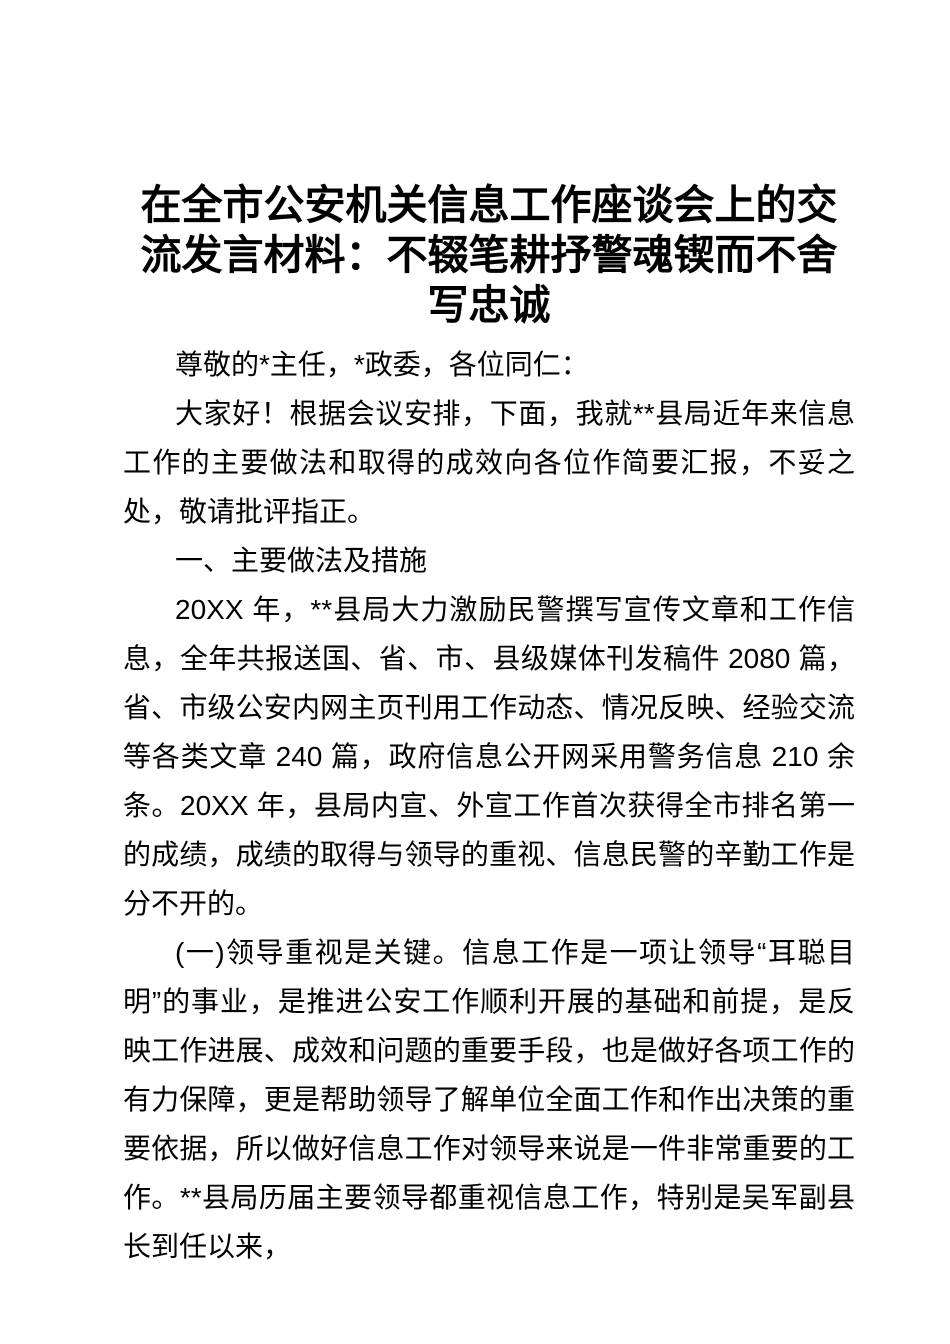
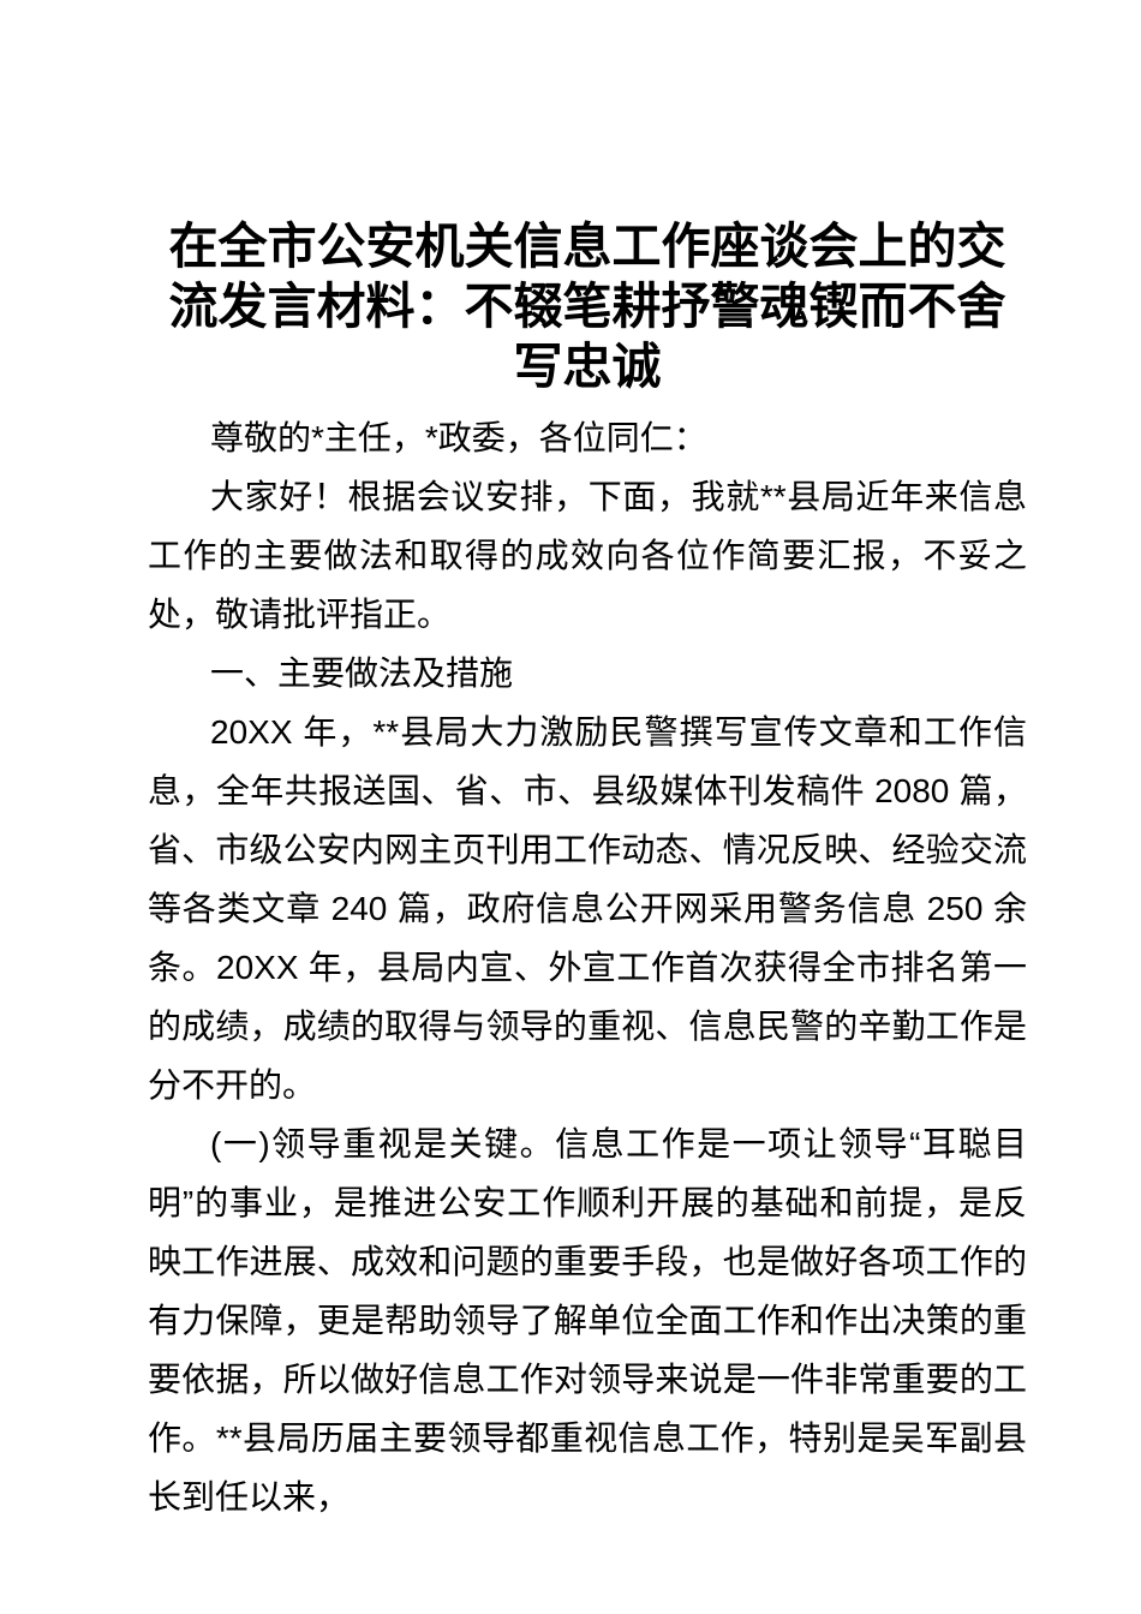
  在全市公安机关信息工作座谈会上的交流发言材料：不辍笔耕抒警魂锲而不舍写忠诚
  尊敬的*主任，*政委，各位同仁：
  大家好！根据会议安排，下面，我就**县局近年来信息工作的主要做法和取得的成效向各位作简要汇报，不妥之处，敬请批评指正。
  一、主要做法及措施
- 20XX 年，**县局大力激励民警撰写宣传文章和工作信息，全年共报送国、省、市、县级媒体刊发稿件 2080 篇，省、市级公安内网主页刊用工作动态、情况反映、经验交流等各类文章 240 篇，政府信息公开网采用警务信息 210 余条。20XX 年，县局内宣、外宣工作首次获得全市排名第一的成绩，成绩的取得与领导的重视、信息民警的辛勤工作是分不开的。
+ 20XX 年，**县局大力激励民警撰写宣传文章和工作信息，全年共报送国、省、市、县级媒体刊发稿件 2080 篇，省、市级公安内网主页刊用工作动态、情况反映、经验交流等各类文章 240 篇，政府信息公开网采用警务信息 250 余条。20XX 年，县局内宣、外宣工作首次获得全市排名第一的成绩，成绩的取得与领导的重视、信息民警的辛勤工作是分不开的。
  (一)领导重视是关键。信息工作是一项让领导“耳聪目明”的事业，是推进公安工作顺利开展的基础和前提，是反映工作进展、成效和问题的重要手段，也是做好各项工作的有力保障，更是帮助领导了解单位全面工作和作出决策的重要依据，所以做好信息工作对领导来说是一件非常重要的工作。**县局历届主要领导都重视信息工作，特别是吴军副县长到任以来，
